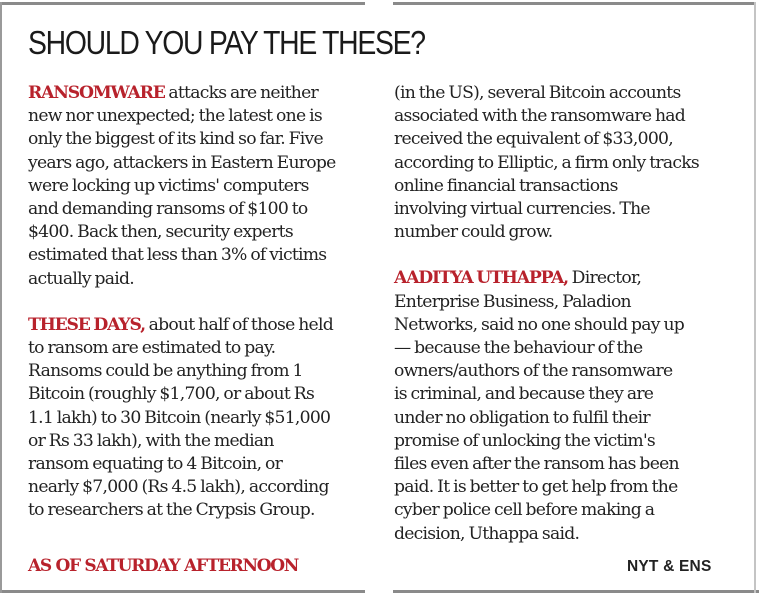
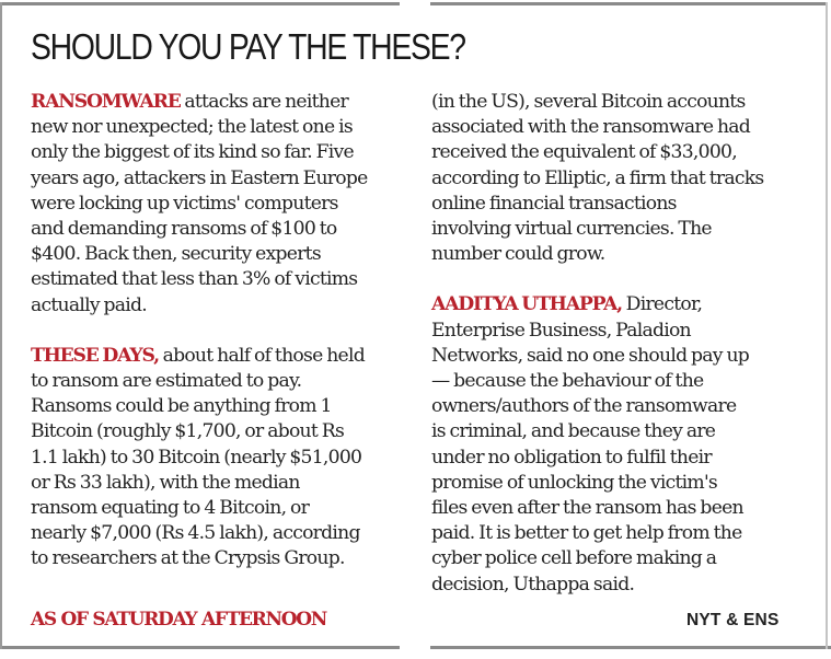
  SHOULD YOU PAY THE THESE?
  RANSOMWARE attacks are neither
  new nor unexpected; the latest one is
  only the biggest of its kind so far. Five
  years ago, attackers in Eastern Europe
  were locking up victims' computers
  and demanding ransoms of $100 to
  $400. Back then, security experts
  estimated that less than 3% of victims
  actually paid.
  THESE DAYS, about half of those held
  to ransom are estimated to pay.
  Ransoms could be anything from 1
  Bitcoin (roughly $1,700, or about Rs
  1.1 lakh) to 30 Bitcoin (nearly $51,000
  or Rs 33 lakh), with the median
  ransom equating to 4 Bitcoin, or
  nearly $7,000 (Rs 4.5 lakh), according
  to researchers at the Crypsis Group.
  AS OF SATURDAY AFTERNOON
  (in the US), several Bitcoin accounts
  associated with the ransomware had
  received the equivalent of $33,000,
- according to Elliptic, a firm only tracks
+ according to Elliptic, a firm that tracks
  online financial transactions
  involving virtual currencies. The
  number could grow.
  AADITYA UTHAPPA, Director,
  Enterprise Business, Paladion
  Networks, said no one should pay up
  — because the behaviour of the
  owners/authors of the ransomware
  is criminal, and because they are
  under no obligation to fulfil their
  promise of unlocking the victim's
  files even after the ransom has been
  paid. It is better to get help from the
  cyber police cell before making a
  decision, Uthappa said.
  NYT & ENS
